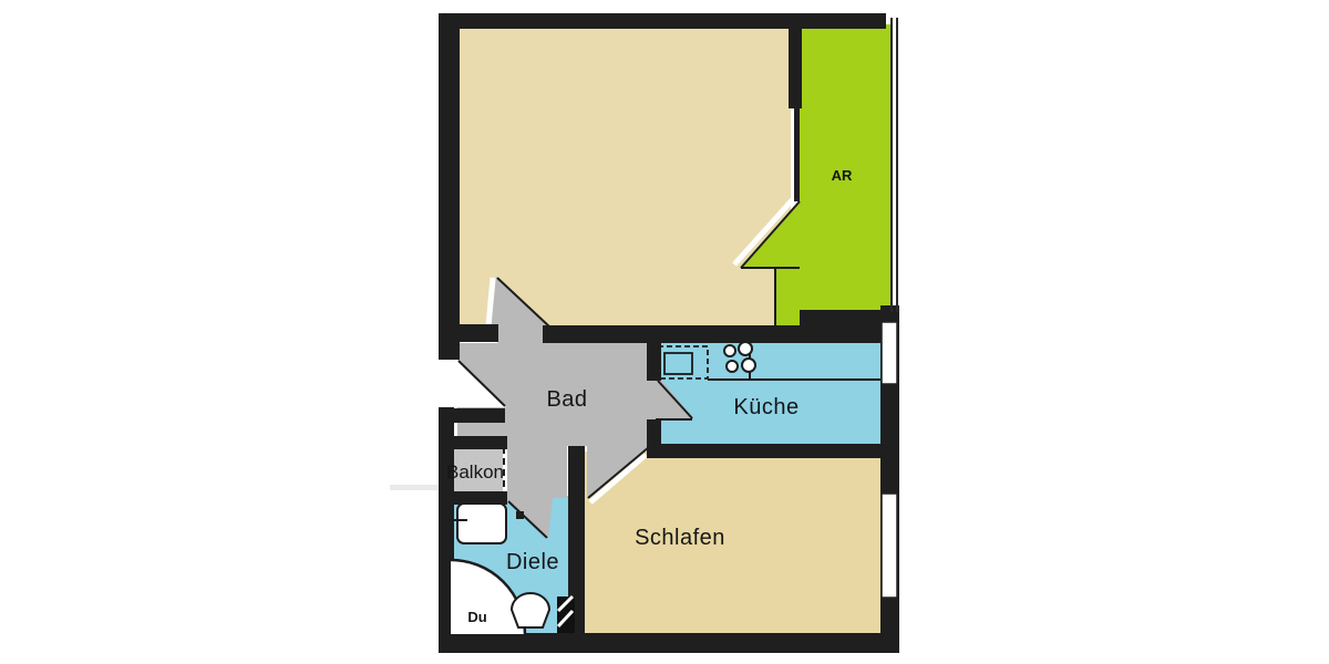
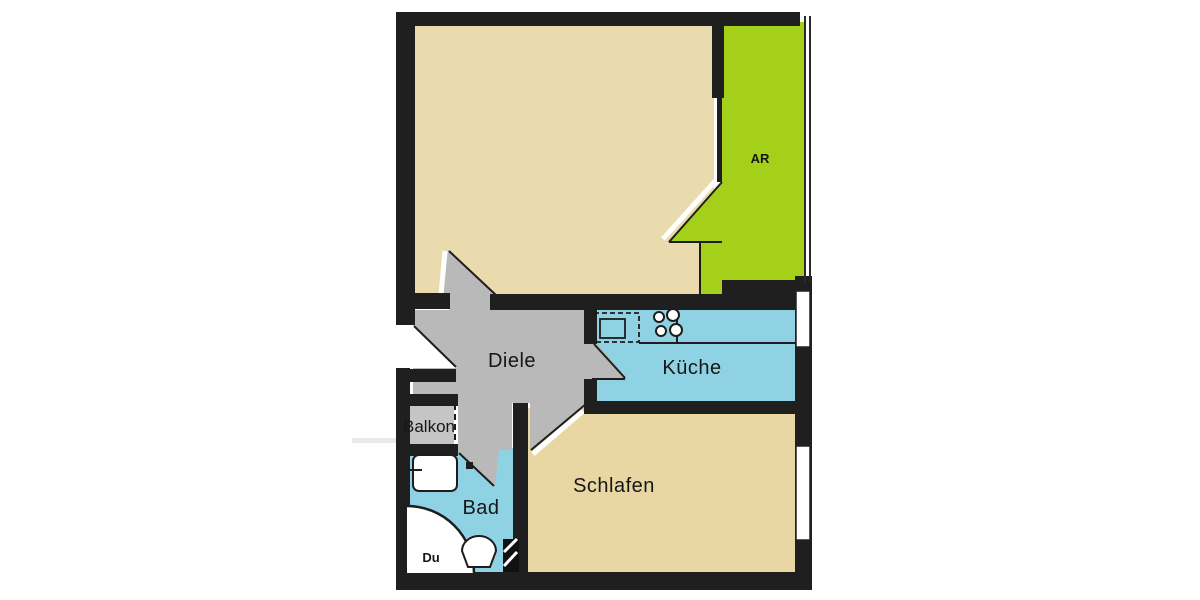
  AR
- Bad
+ Diele
  Küche
  Balkon
- Diele
+ Bad
  Du
  Schlafen
